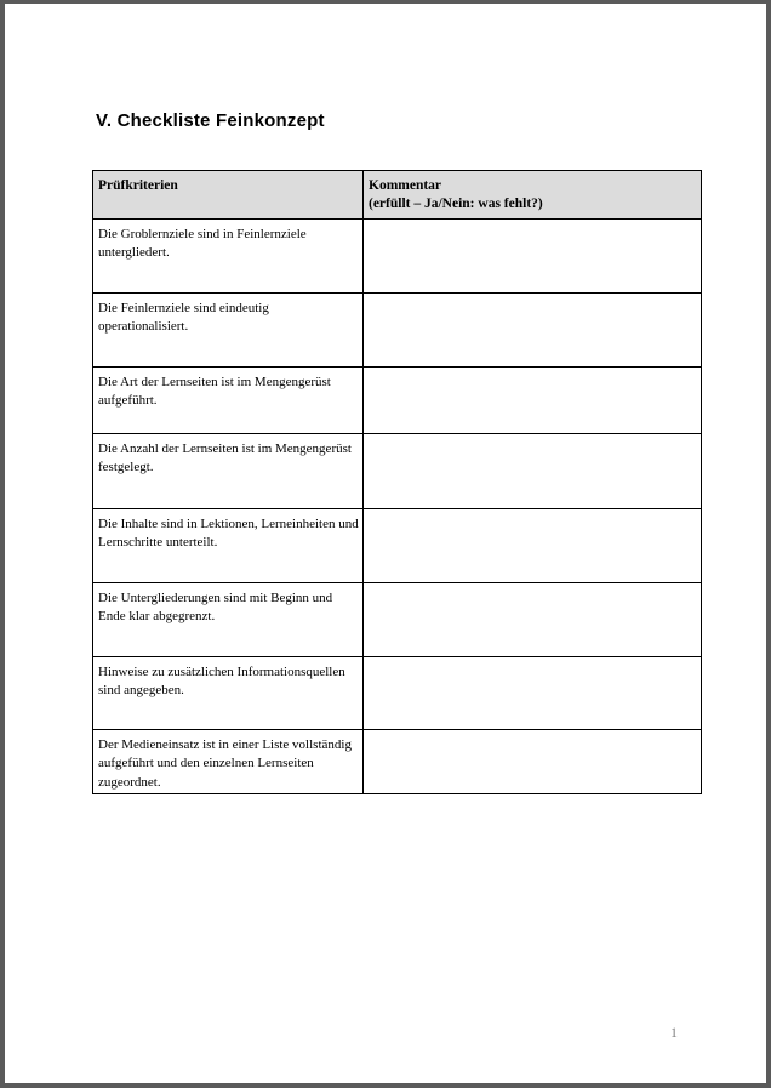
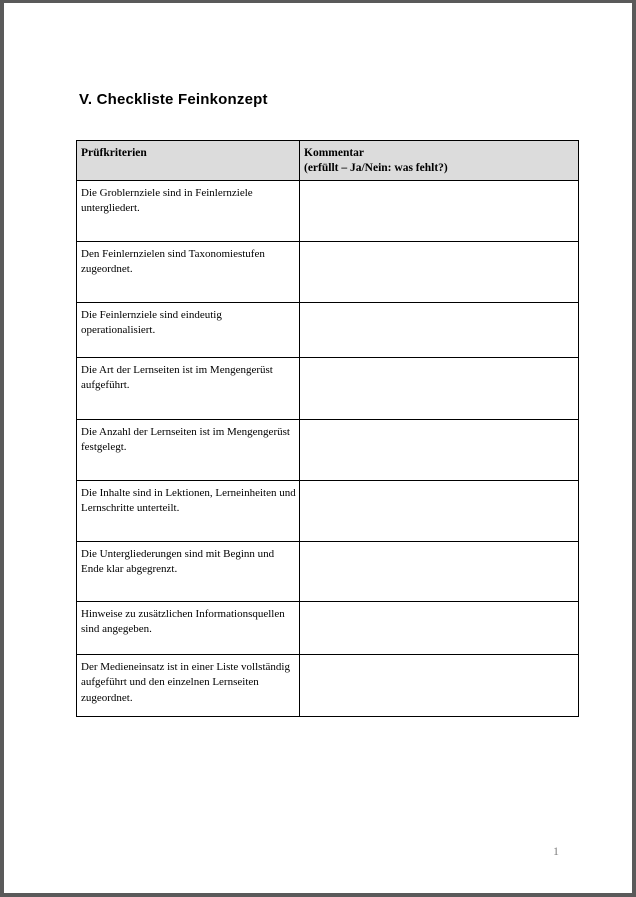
  V. Checkliste Feinkonzept
  Prüfkriterien	Kommentar (erfüllt – Ja/Nein: was fehlt?)
  Die Groblernziele sind in Feinlernziele untergliedert.
+ Den Feinlernzielen sind Taxonomiestufen zugeordnet.
  Die Feinlernziele sind eindeutig operationalisiert.
  Die Art der Lernseiten ist im Mengengerüst aufgeführt.
  Die Anzahl der Lernseiten ist im Mengengerüst festgelegt.
  Die Inhalte sind in Lektionen, Lerneinheiten und Lernschritte unterteilt.
  Die Untergliederungen sind mit Beginn und Ende klar abgegrenzt.
  Hinweise zu zusätzlichen Informationsquellen sind angegeben.
  Der Medieneinsatz ist in einer Liste vollständig aufgeführt und den einzelnen Lernseiten zugeordnet.
  1
